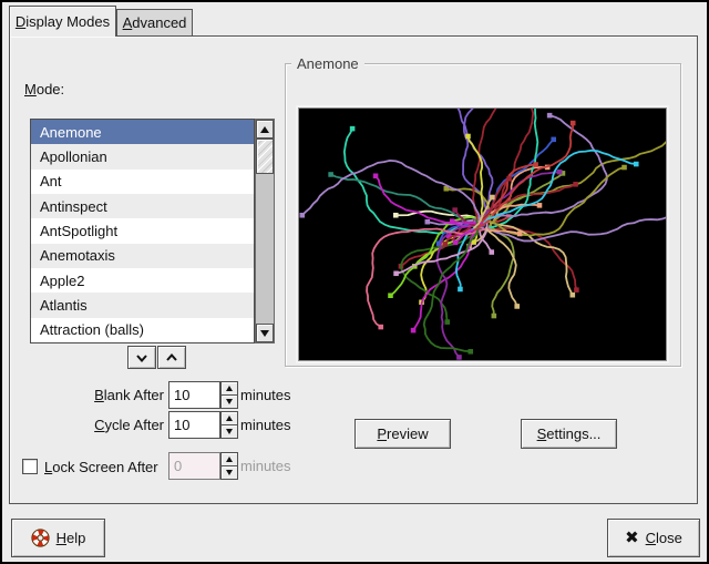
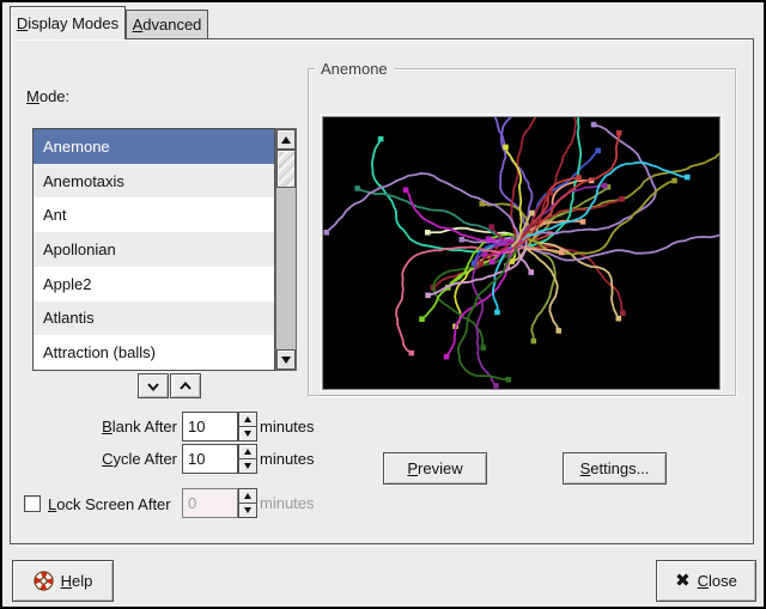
  Advanced
  Display Modes
  Mode:
  Anemone
- Apollonian
+ Anemotaxis
  Ant
- Antinspect
- AntSpotlight
- Anemotaxis
+ Apollonian
  Apple2
  Atlantis
  Attraction (balls)
  Blank After
  10
  minutes
  Cycle After
  10
  minutes
  Lock Screen After
  0
  minutes
  Anemone
  Preview
  Settings...
  Help
  ✖
  Close
